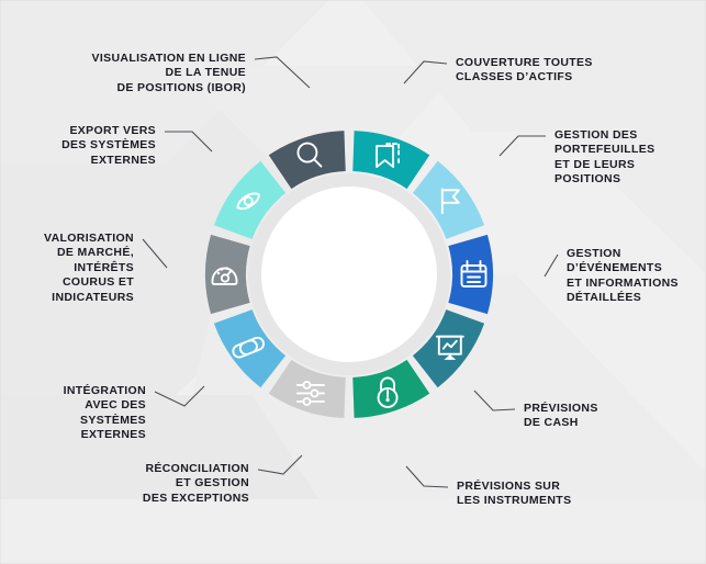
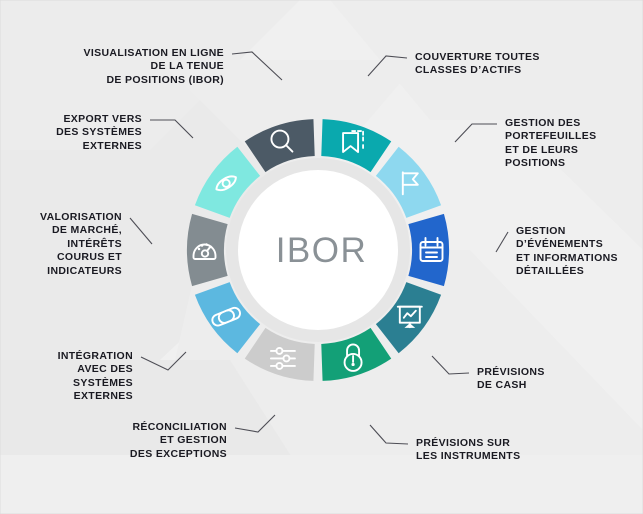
+ IBOR
  COUVERTURE TOUTES
  CLASSES D’ACTIFS
  GESTION DES
  PORTEFEUILLES
  ET DE LEURS
  POSITIONS
  GESTION
  D’ÉVÉNEMENTS
  ET INFORMATIONS
  DÉTAILLÉES
  PRÉVISIONS
  DE CASH
  PRÉVISIONS SUR
  LES INSTRUMENTS
  RÉCONCILIATION
  ET GESTION
  DES EXCEPTIONS
  INTÉGRATION
  AVEC DES
  SYSTÈMES
  EXTERNES
  VALORISATION
  DE MARCHÉ,
  INTÉRÊTS
  COURUS ET
  INDICATEURS
  EXPORT VERS
  DES SYSTÈMES
  EXTERNES
  VISUALISATION EN LIGNE
  DE LA TENUE
  DE POSITIONS (IBOR)
